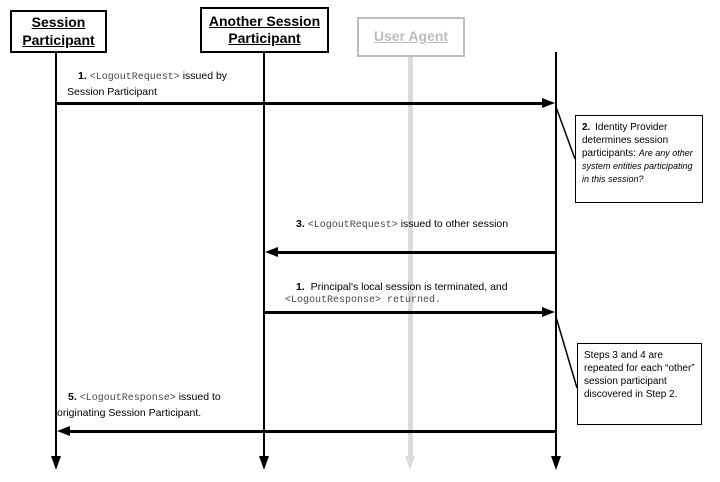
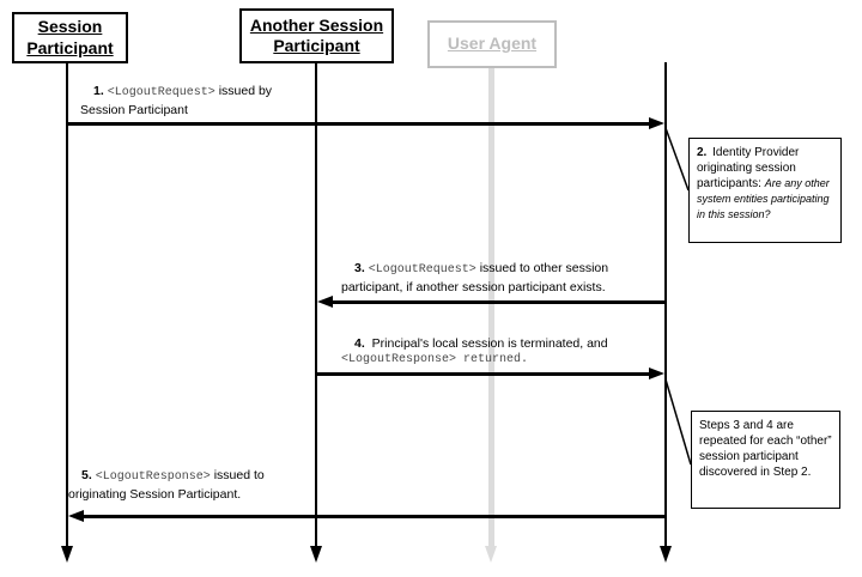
  1. <LogoutRequest> issued by
  Session Participant
  3. <LogoutRequest> issued to other session
+ participant, if another session participant exists.
- 1. Principal's local session is terminated, and
+ 4. Principal's local session is terminated, and
  <LogoutResponse> returned.
  5. <LogoutResponse> issued to
  originating Session Participant.
  Session Participant
  Another Session Participant
  User Agent
- 2. Identity Provider determines session participants: Are any other system entities participating in this session?
+ 2. Identity Provider originating session participants: Are any other system entities participating in this session?
  Steps 3 and 4 are repeated for each “other” session participant discovered in Step 2.
